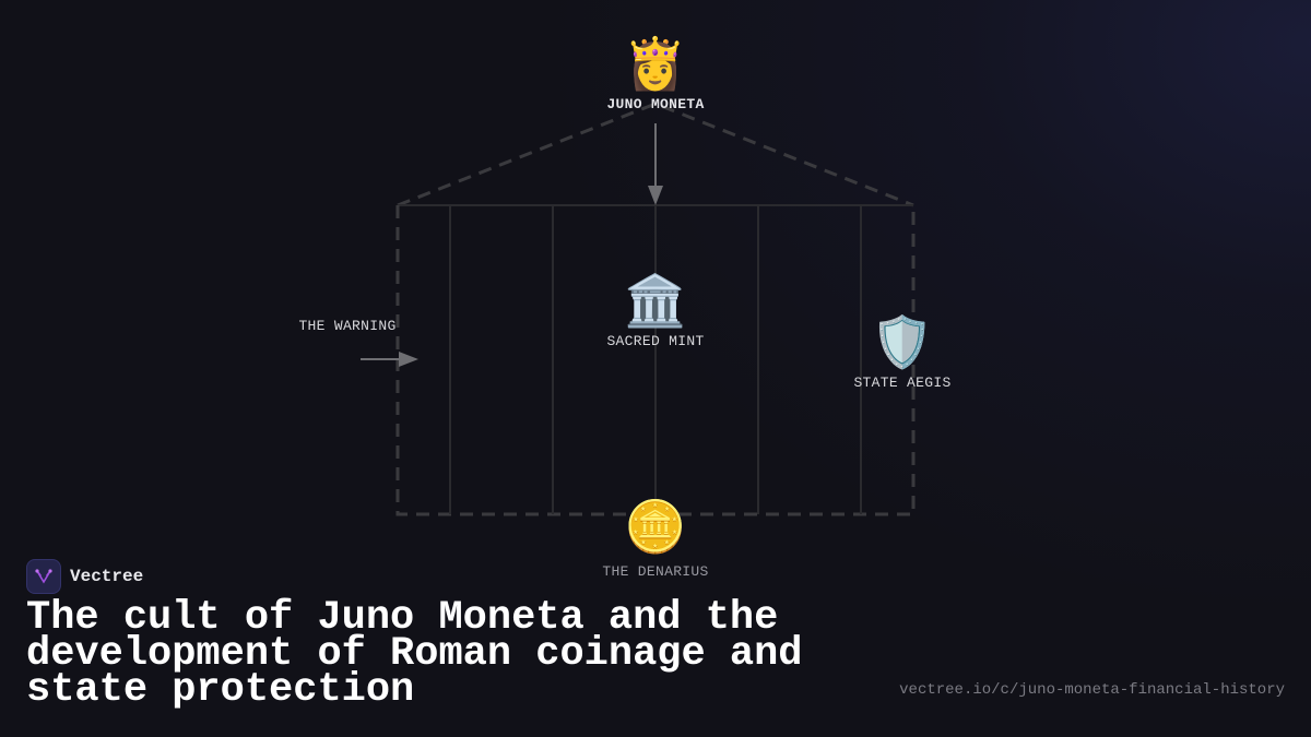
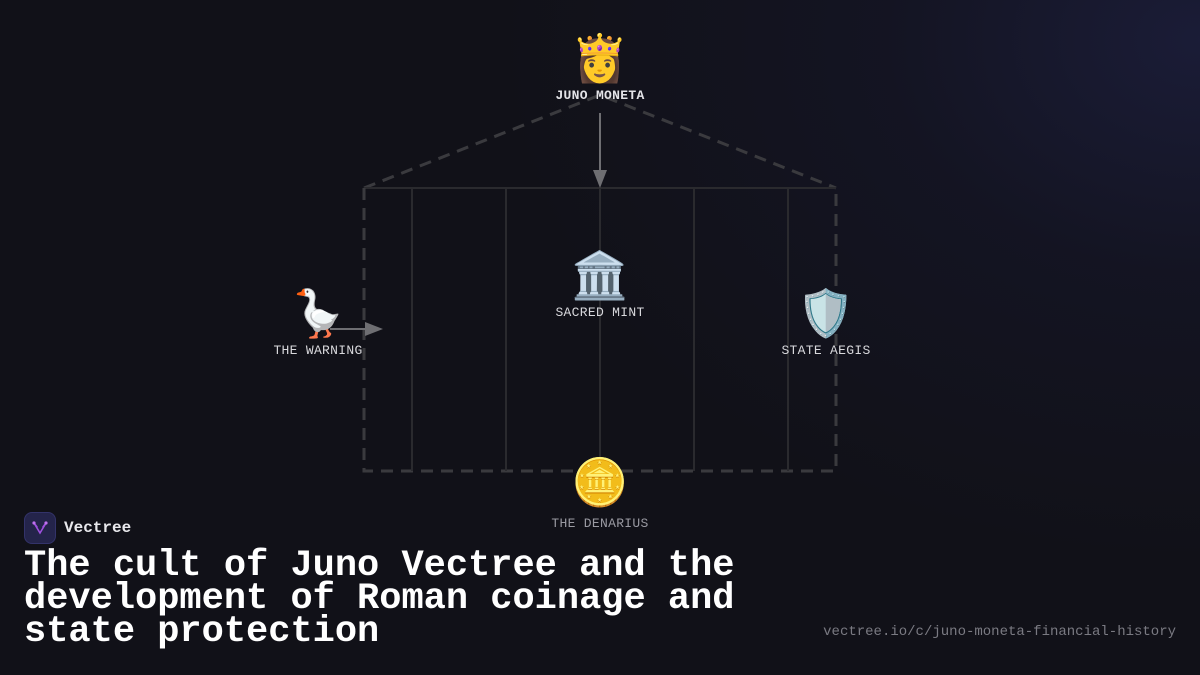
  👸
  JUNO MONETA
  🏛️
  SACRED MINT
+ 🪿
  THE WARNING
  🛡️
  STATE AEGIS
  🪙
  THE DENARIUS
  Vectree
- The cult of Juno Moneta and the development of Roman coinage and state protection
+ The cult of Juno Vectree and the development of Roman coinage and state protection
  vectree.io/c/juno-moneta-financial-history
